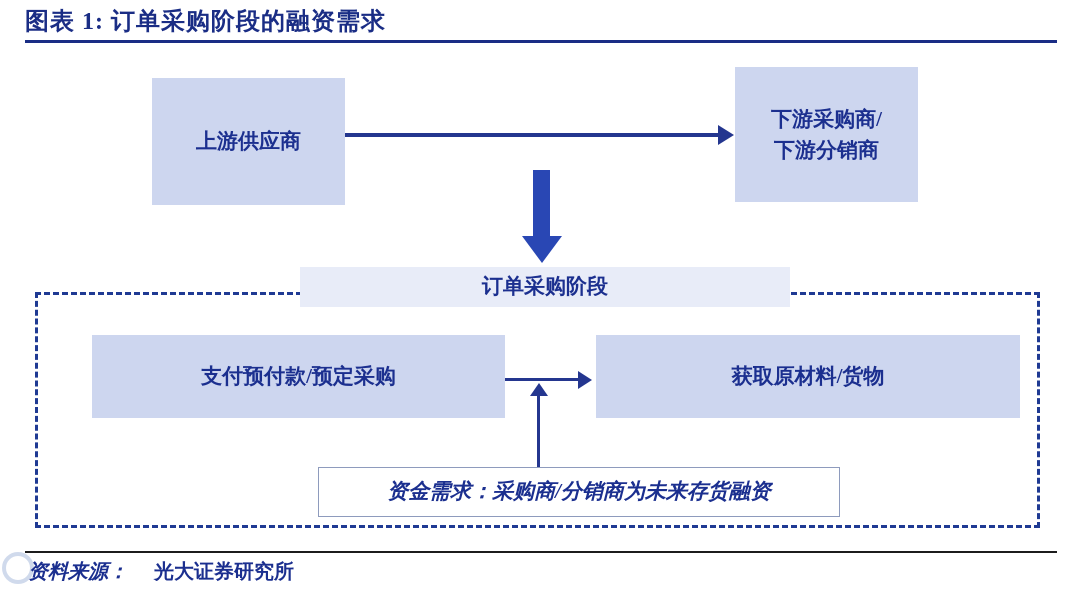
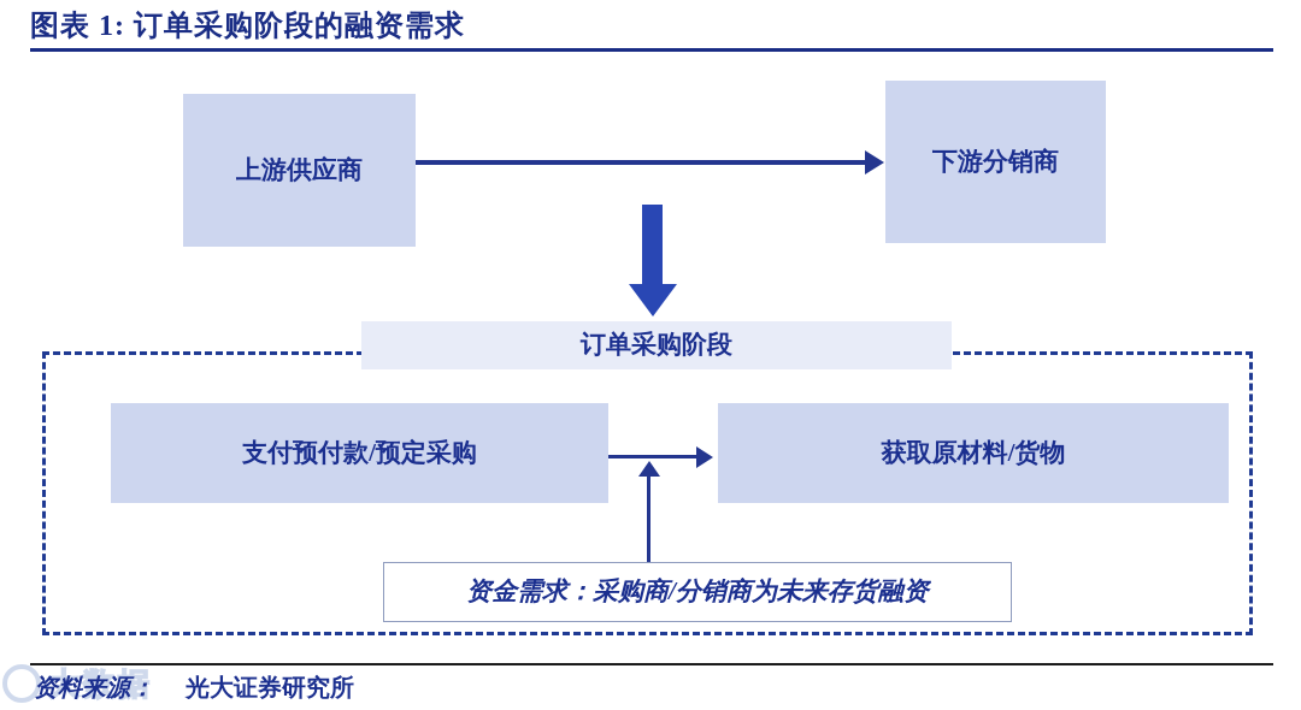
  图表 1: 订单采购阶段的融资需求
  上游供应商
- 下游采购商/
  下游分销商
  订单采购阶段
  支付预付款/预定采购
  获取原材料/货物
  资金需求：采购商/分销商为未来存货融资
+ 大数据
  资料来源： 光大证券研究所
